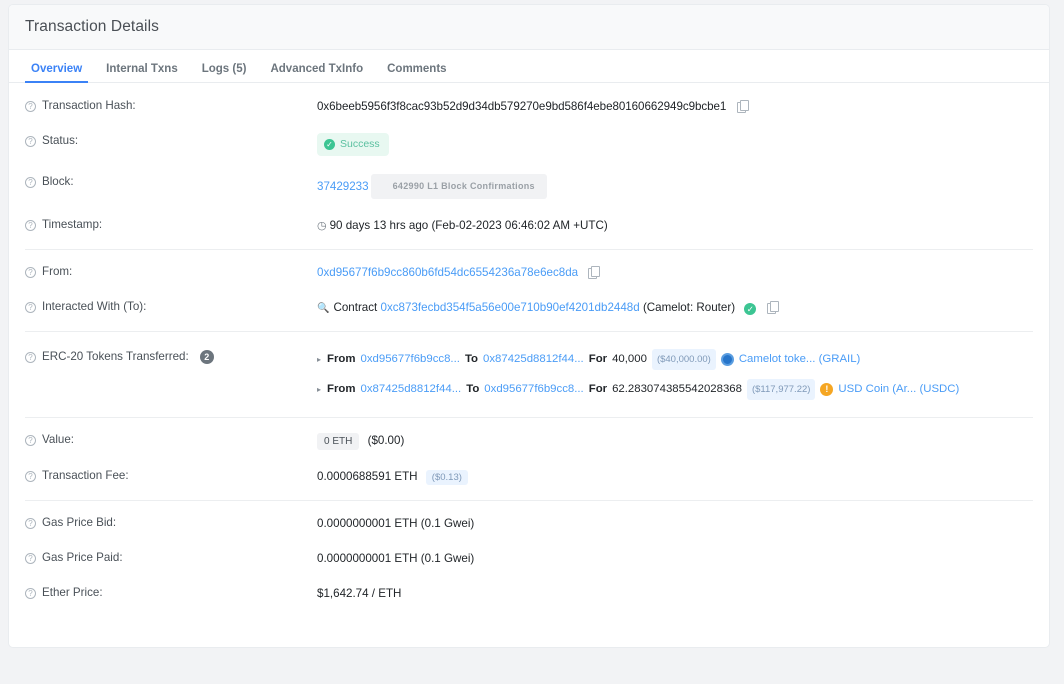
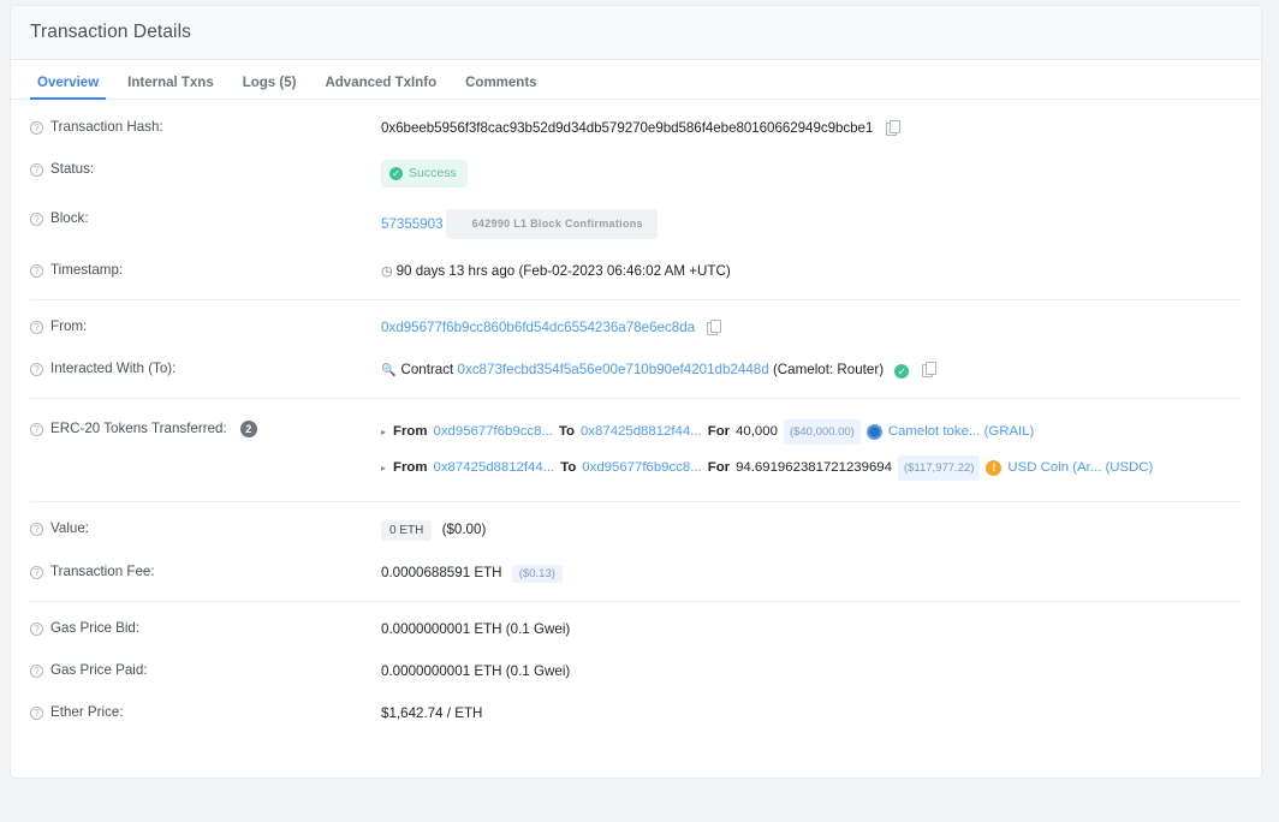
  Transaction Details
  Overview
  Internal Txns
  Logs (5)
  Advanced TxInfo
  Comments
  ?
  Transaction Hash:
  0x6beeb5956f3f8cac93b52d9d34db579270e9bd586f4ebe80160662949c9bcbe1
  ?
  Status:
  ✓
  Success
  ?
  Block:
- 37429233
+ 57355903
  642990 L1 Block Confirmations
  ?
  Timestamp:
  ◷ 90 days 13 hrs ago (Feb-02-2023 06:46:02 AM +UTC)
  ?
  From:
  0xd95677f6b9cc860b6fd54dc6554236a78e6ec8da
  ?
  Interacted With (To):
  🔍 Contract 0xc873fecbd354f5a56e00e710b90ef4201db2448d (Camelot: Router) ✓
  ?
  ERC-20 Tokens Transferred:
  2
  ▸
  From
  0xd95677f6b9cc8...
  To
  0x87425d8812f44...
  For
  40,000
  ($40,000.00)
  Camelot toke... (GRAIL)
  ▸
  From
  0x87425d8812f44...
  To
  0xd95677f6b9cc8...
  For
- 62.283074385542028368
+ 94.691962381721239694
  ($117,977.22)
  !
  USD Coin (Ar... (USDC)
  ?
  Value:
  0 ETH ($0.00)
  ?
  Transaction Fee:
  0.0000688591 ETH ($0.13)
  ?
  Gas Price Bid:
  0.0000000001 ETH (0.1 Gwei)
  ?
  Gas Price Paid:
  0.0000000001 ETH (0.1 Gwei)
  ?
  Ether Price:
  $1,642.74 / ETH
